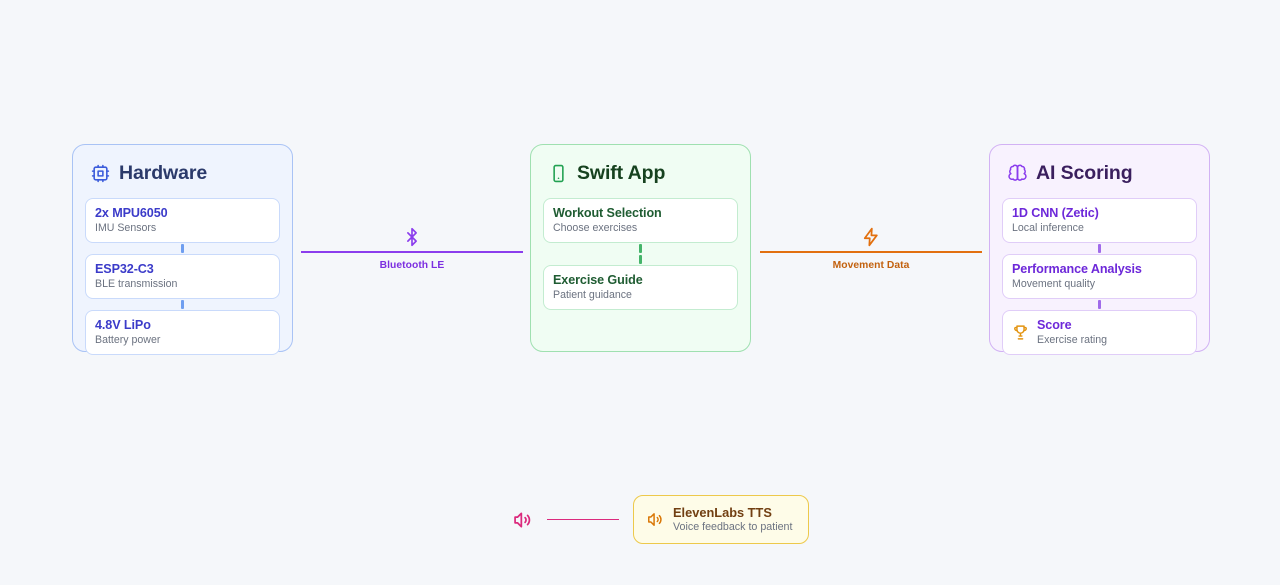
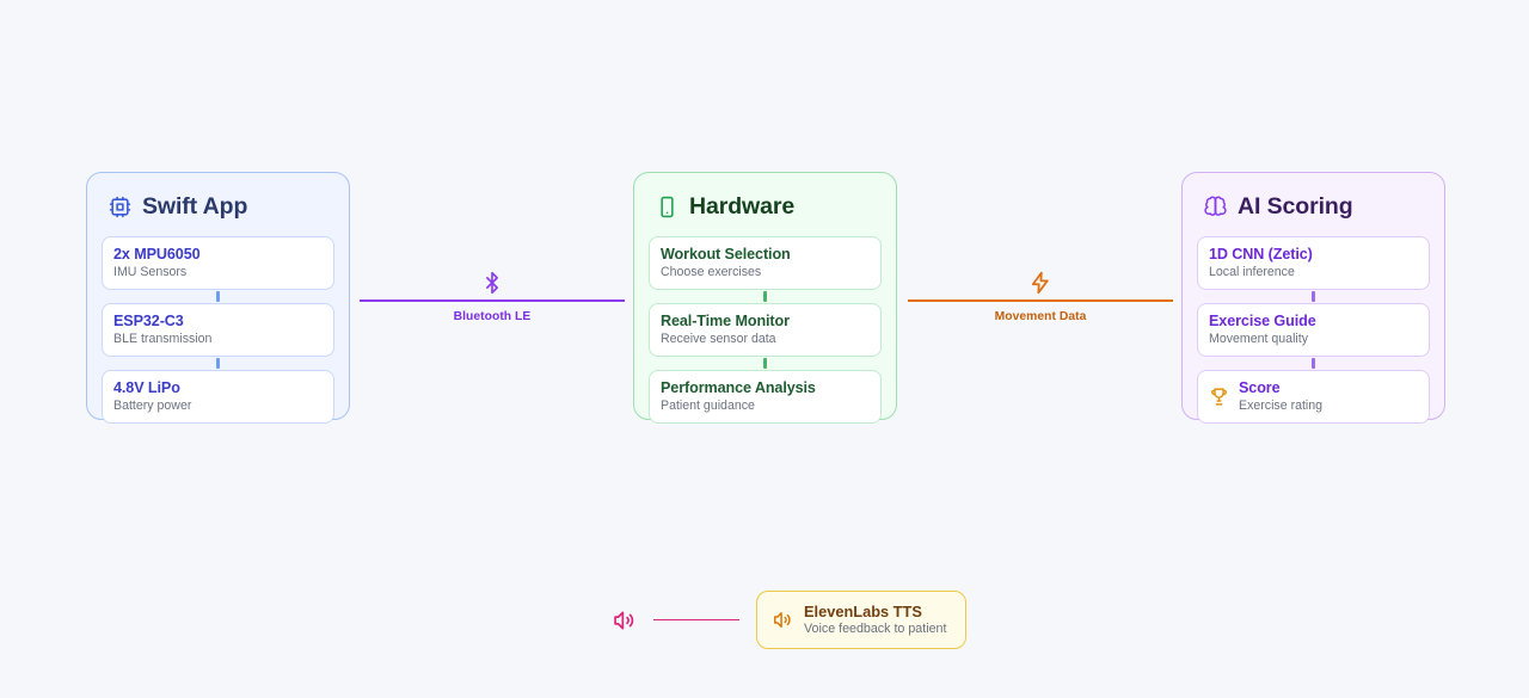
- Hardware
+ Swift App
  2x MPU6050
  IMU Sensors
  ESP32-C3
  BLE transmission
  4.8V LiPo
  Battery power
  Bluetooth LE
- Swift App
+ Hardware
  Workout Selection
  Choose exercises
+ Real-Time Monitor
+ Receive sensor data
- Exercise Guide
+ Performance Analysis
  Patient guidance
  Movement Data
  AI Scoring
  1D CNN (Zetic)
  Local inference
- Performance Analysis
+ Exercise Guide
  Movement quality
  Score
  Exercise rating
  ElevenLabs TTS
  Voice feedback to patient
